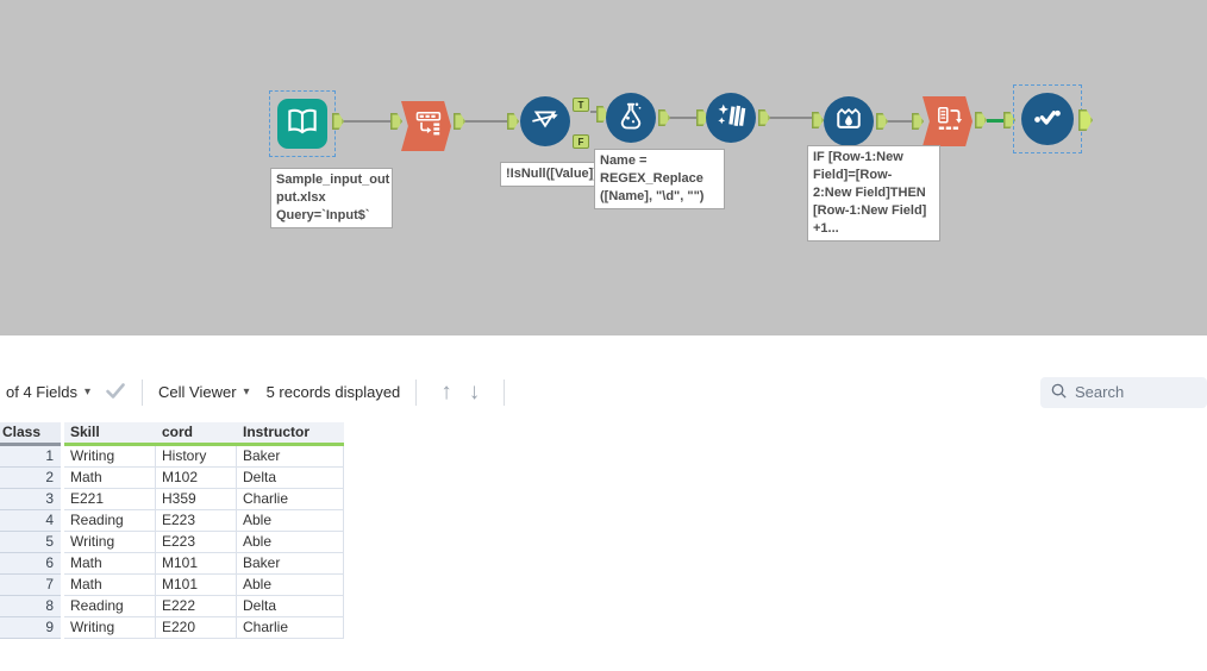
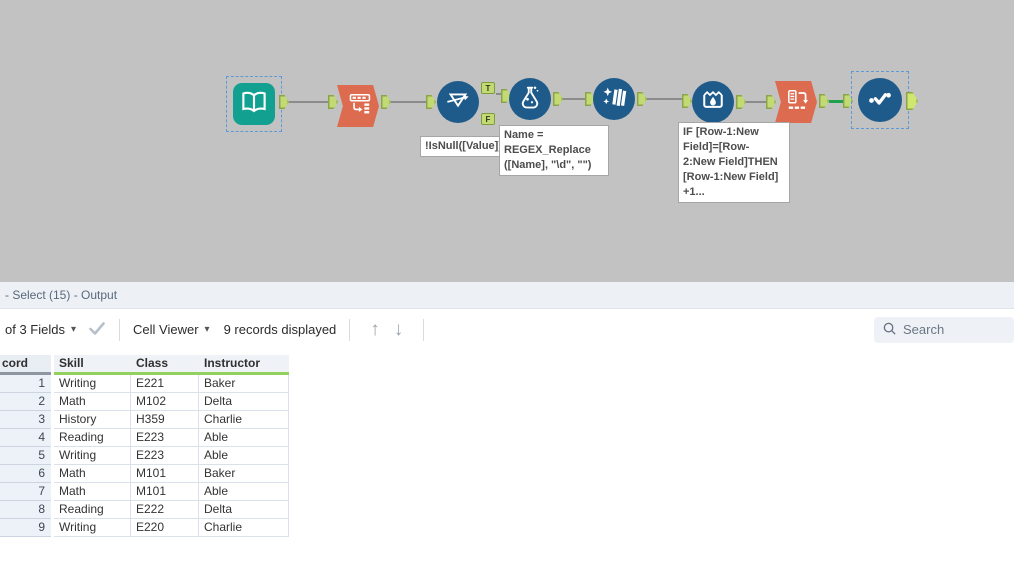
  T
  F
- Sample_input_out
- put.xlsx
- Query=`Input$`
  !IsNull([Value]
  Name =
  REGEX_Replace
  ([Name], "\d", "")
  IF [Row-1:New
  Field]=[Row-
  2:New Field]THEN
  [Row-1:New Field]
  +1...
+ - Select (15) - Output
- of 4 Fields
+ of 3 Fields
  ▾
  Cell Viewer
  ▾
- 5 records displayed
+ 9 records displayed
  ↑
  ↓
  Search
- Class
+ cord
  Skill
- cord
+ Class
  Instructor
  1
  Writing
- History
+ E221
  Baker
  2
  Math
  M102
  Delta
  3
- E221
+ History
  H359
  Charlie
  4
  Reading
  E223
  Able
  5
  Writing
  E223
  Able
  6
  Math
  M101
  Baker
  7
  Math
  M101
  Able
  8
  Reading
  E222
  Delta
  9
  Writing
  E220
  Charlie
